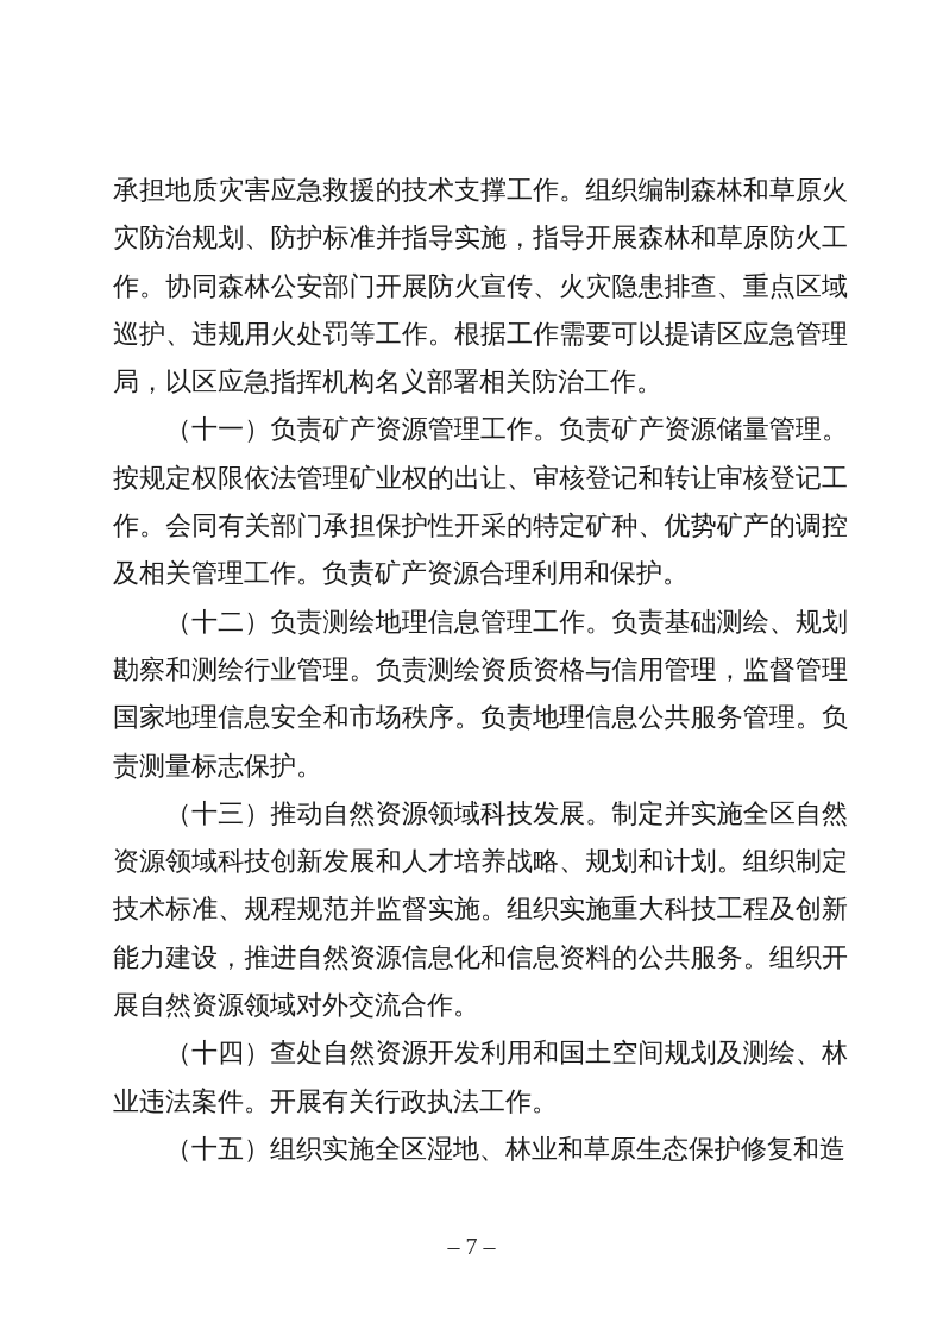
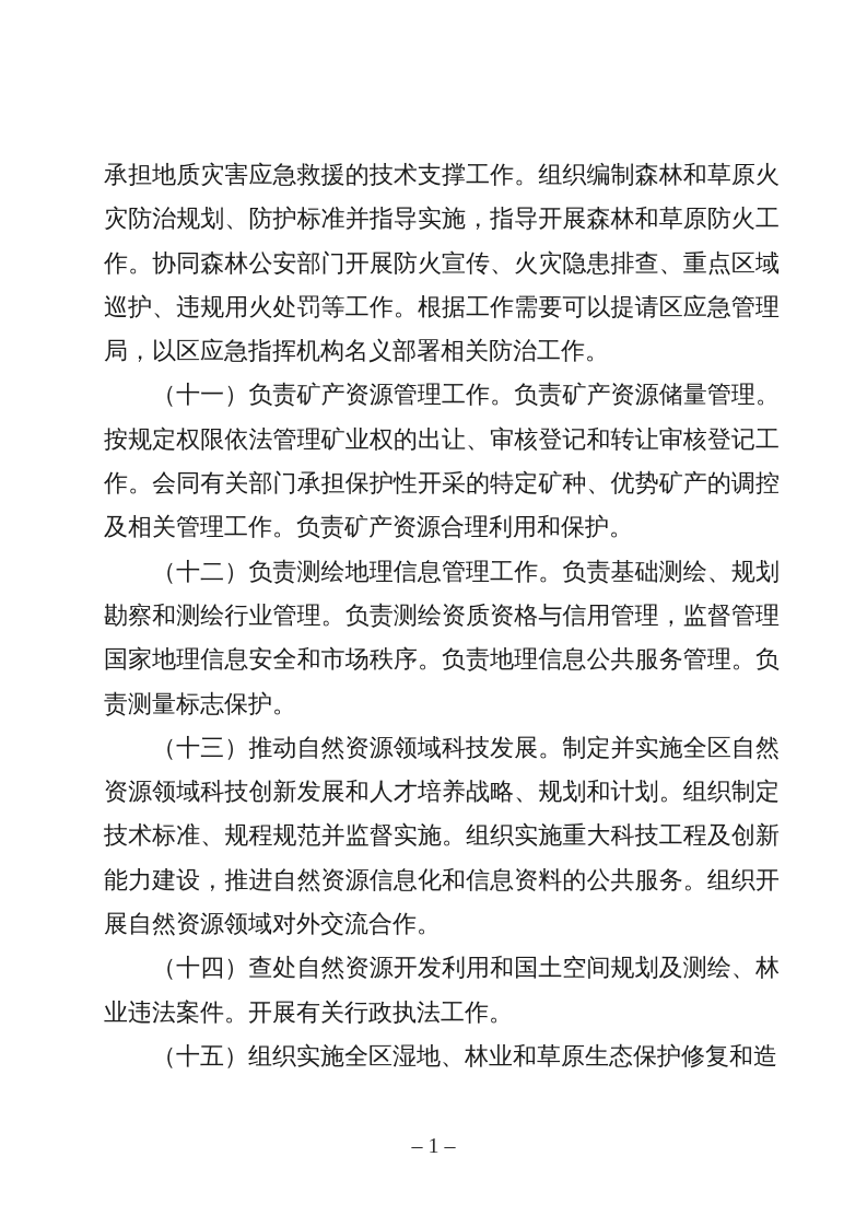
  承担地质灾害应急救援的技术支撑工作。组织编制森林和草原火灾防治规划、防护标准并指导实施，指导开展森林和草原防火工作。协同森林公安部门开展防火宣传、火灾隐患排查、重点区域巡护、违规用火处罚等工作。根据工作需要可以提请区应急管理局，以区应急指挥机构名义部署相关防治工作。
  （十一）负责矿产资源管理工作。负责矿产资源储量管理。按规定权限依法管理矿业权的出让、审核登记和转让审核登记工作。会同有关部门承担保护性开采的特定矿种、优势矿产的调控及相关管理工作。负责矿产资源合理利用和保护。
  （十二）负责测绘地理信息管理工作。负责基础测绘、规划勘察和测绘行业管理。负责测绘资质资格与信用管理，监督管理国家地理信息安全和市场秩序。负责地理信息公共服务管理。负责测量标志保护。
  （十三）推动自然资源领域科技发展。制定并实施全区自然资源领域科技创新发展和人才培养战略、规划和计划。组织制定技术标准、规程规范并监督实施。组织实施重大科技工程及创新能力建设，推进自然资源信息化和信息资料的公共服务。组织开展自然资源领域对外交流合作。
  （十四）查处自然资源开发利用和国土空间规划及测绘、林业违法案件。开展有关行政执法工作。
  （十五）组织实施全区湿地、林业和草原生态保护修复和造
- – 7 –
+ – 1 –
